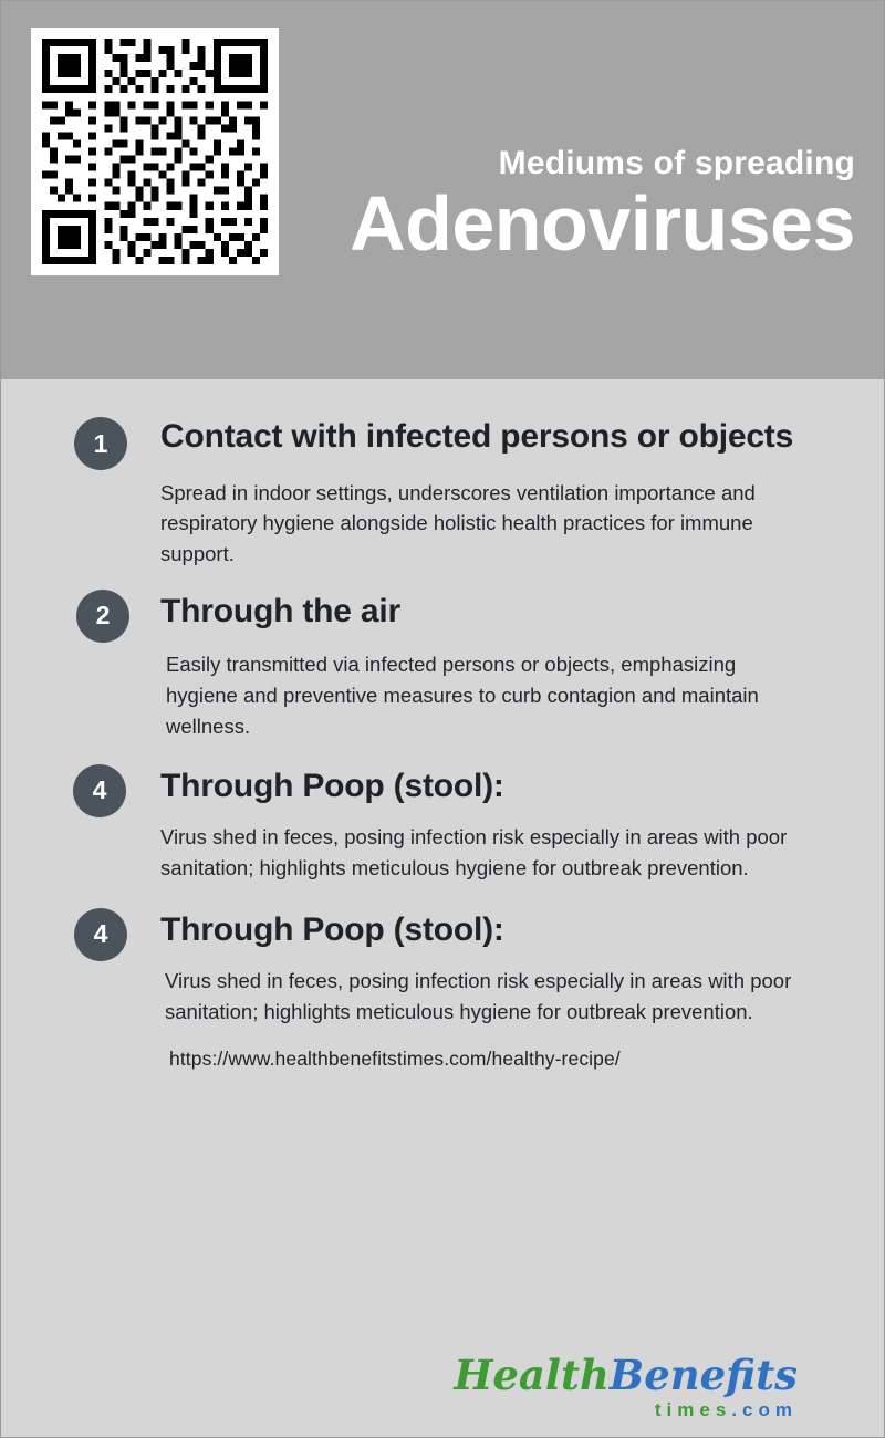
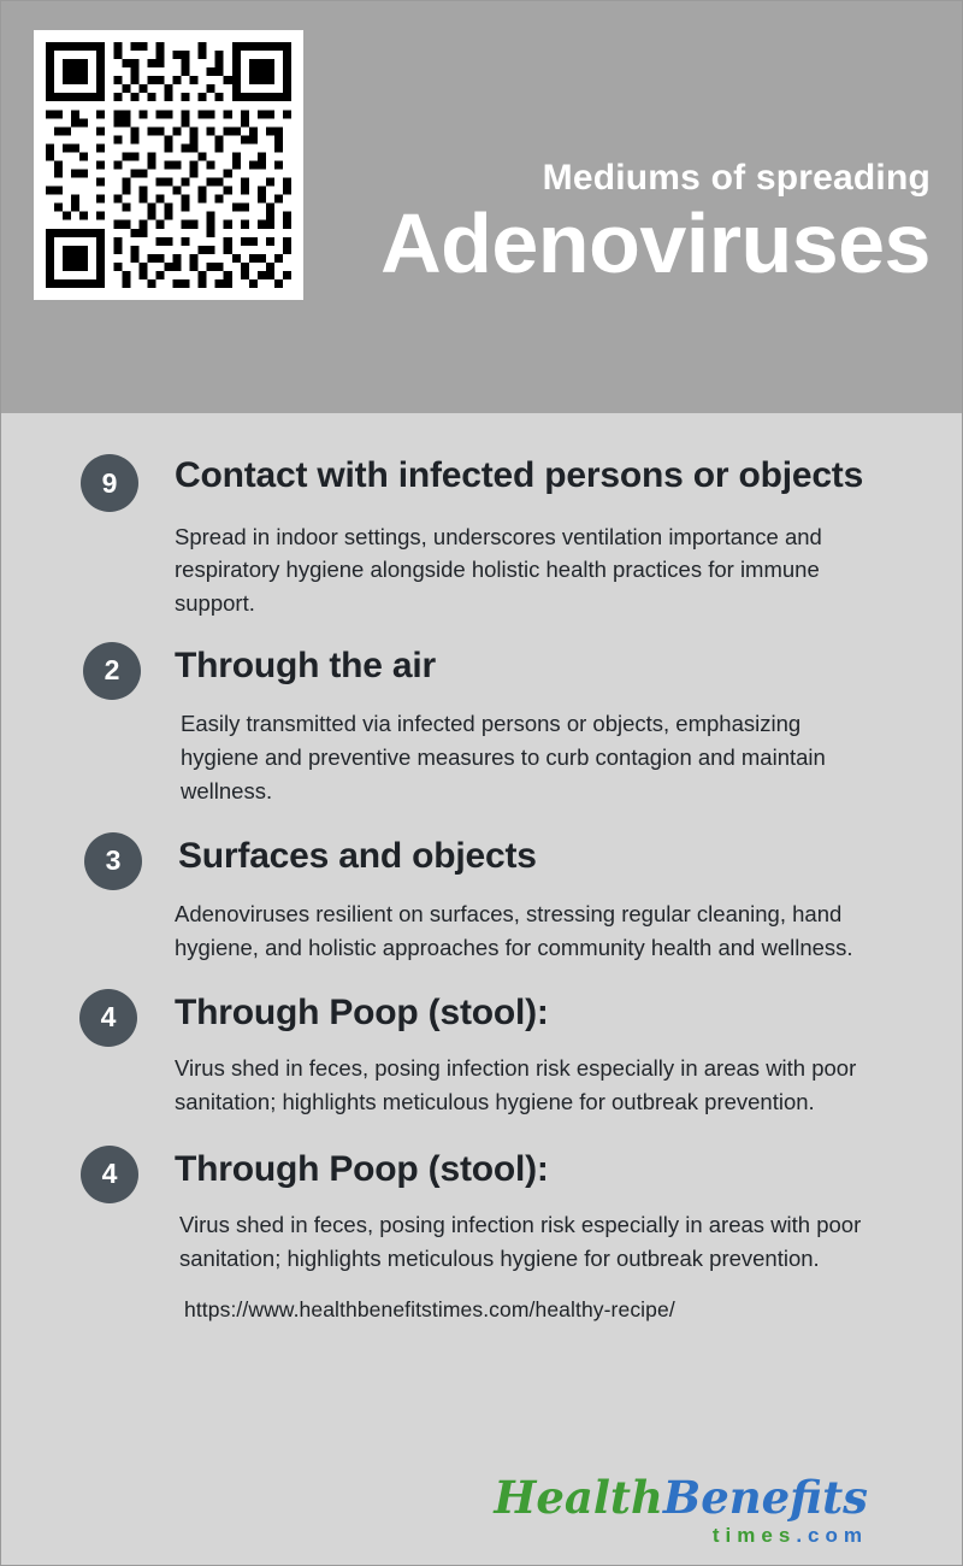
  Mediums of spreading
  Adenoviruses
- 1
+ 9
  Contact with infected persons or objects
  Spread in indoor settings, underscores ventilation importance and respiratory hygiene alongside holistic health practices for immune support.
  2
  Through the air
  Easily transmitted via infected persons or objects, emphasizing hygiene and preventive measures to curb contagion and maintain wellness.
+ 3
+ Surfaces and objects
+ Adenoviruses resilient on surfaces, stressing regular cleaning, hand hygiene, and holistic approaches for community health and wellness.
  4
  Through Poop (stool):
  Virus shed in feces, posing infection risk especially in areas with poor sanitation; highlights meticulous hygiene for outbreak prevention.
  4
  Through Poop (stool):
  Virus shed in feces, posing infection risk especially in areas with poor sanitation; highlights meticulous hygiene for outbreak prevention.
  https://www.healthbenefitstimes.com/healthy-recipe/
  HealthBenefits
  times.com
